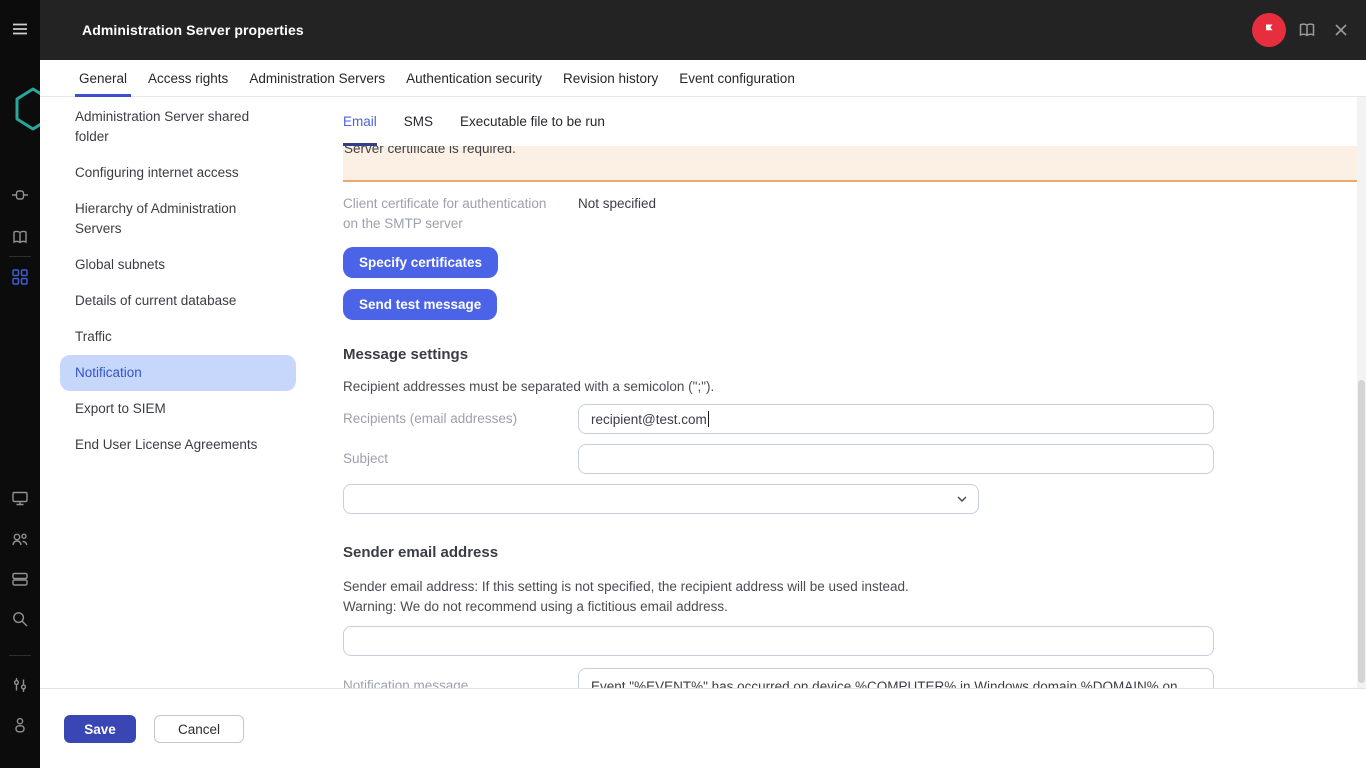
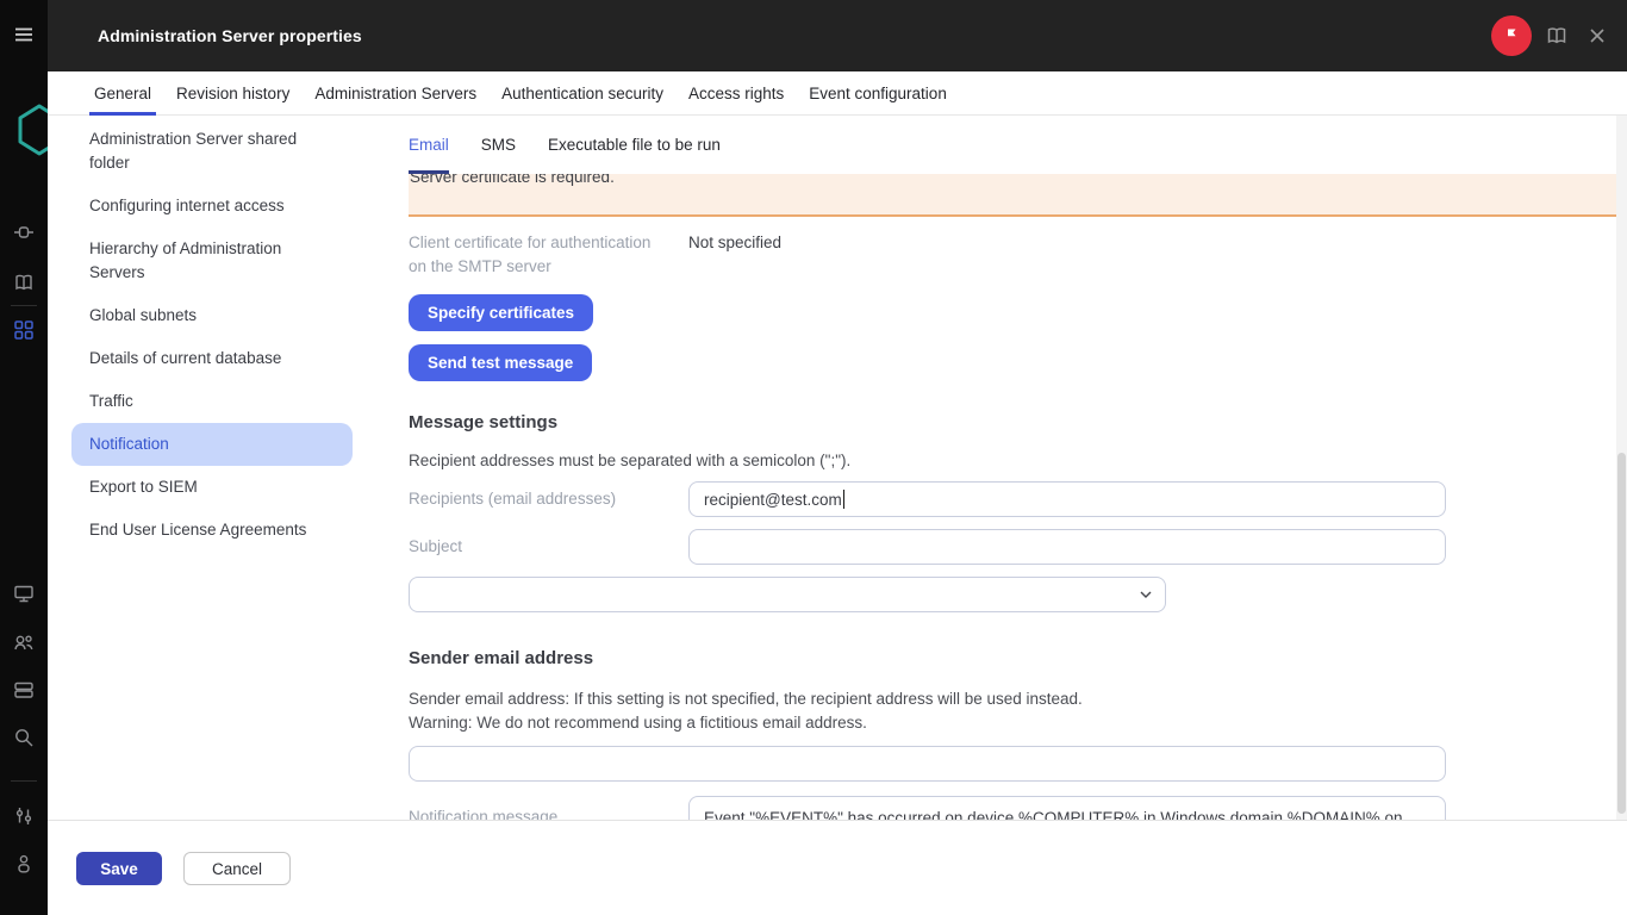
  Administration Server properties
  General
- Access rights
+ Revision history
  Administration Servers
  Authentication security
- Revision history
+ Access rights
  Event configuration
  Administration Server shared folder
  Configuring internet access
  Hierarchy of Administration Servers
  Global subnets
  Details of current database
  Traffic
  Notification
  Export to SIEM
  End User License Agreements
  Email
  SMS
  Executable file to be run
  Server certificate is required.
  Client certificate for authentication on the SMTP server
  Not specified
  Specify certificates
  Send test message
  Message settings
  Recipient addresses must be separated with a semicolon (";").
  Recipients (email addresses)
  recipient@test.com
  Subject
  Sender email address
  Sender email address: If this setting is not specified, the recipient address will be used instead.
  Warning: We do not recommend using a fictitious email address.
  Notification message
  Event "%EVENT%" has occurred on device %COMPUTER% in Windows domain %DOMAIN% on
  Save
  Cancel
